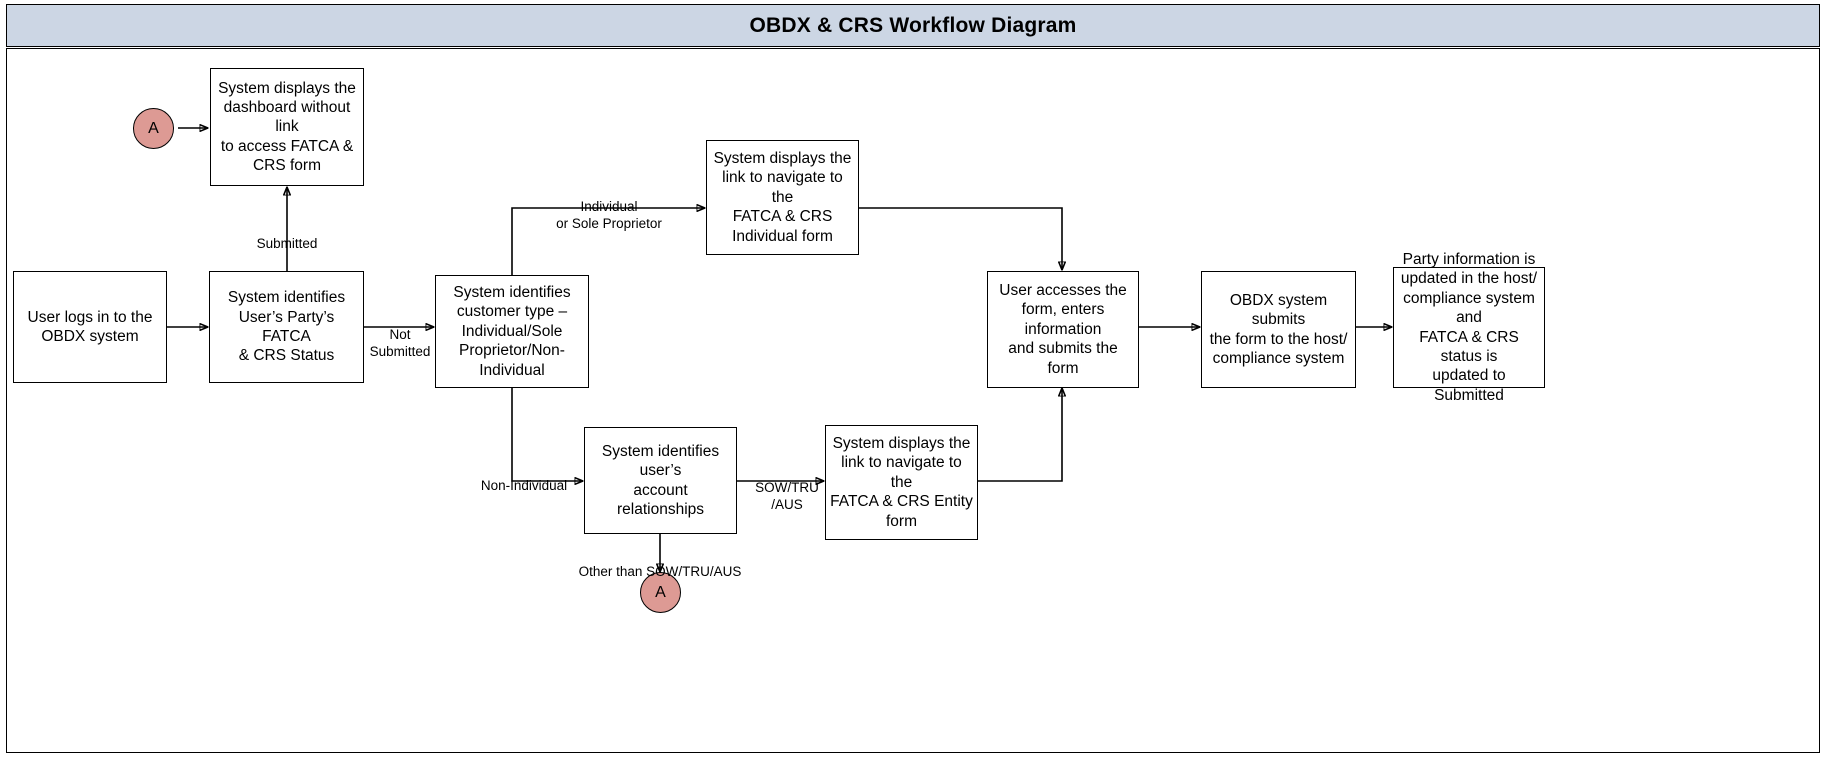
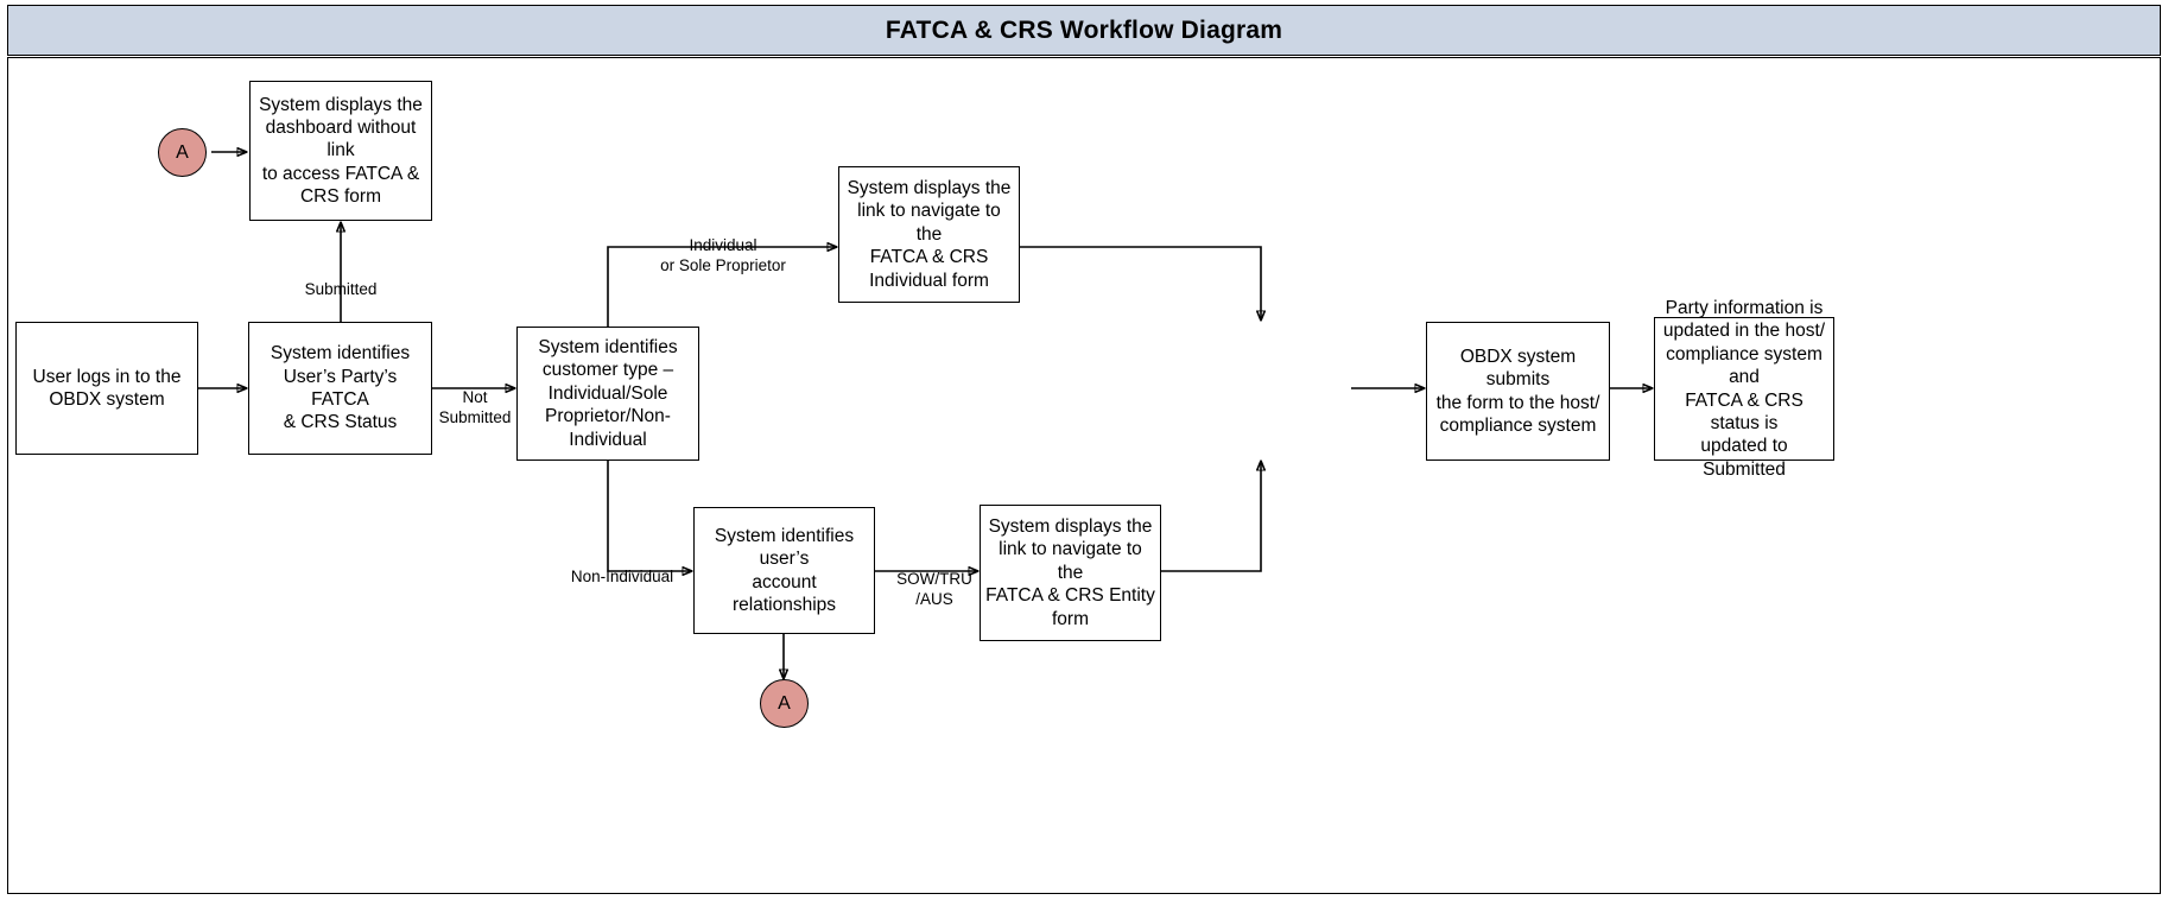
- OBDX & CRS Workflow Diagram
+ FATCA & CRS Workflow Diagram
  User logs in to the
  OBDX system
  System identifies
  User’s Party’s FATCA
  & CRS Status
  System displays the
  dashboard without link
  to access FATCA &
  CRS form
  System identifies
  customer type –
  Individual/Sole
  Proprietor/Non-
  Individual
  System displays the
  link to navigate to the
  FATCA & CRS
  Individual form
  System identifies user’s
  account relationships
  System displays the
  link to navigate to the
  FATCA & CRS Entity
  form
- User accesses the
- form, enters information
- and submits the form
  OBDX system submits
  the form to the host/
  compliance system
  Party information is
  updated in the host/
  compliance system and
  FATCA & CRS status is
  updated to Submitted
  A
  A
  Submitted
  Not
  Submitted
  Individual
  or Sole Proprietor
  Non-Individual
  SOW/TRU
  /AUS
- Other than SOW/TRU/AUS
